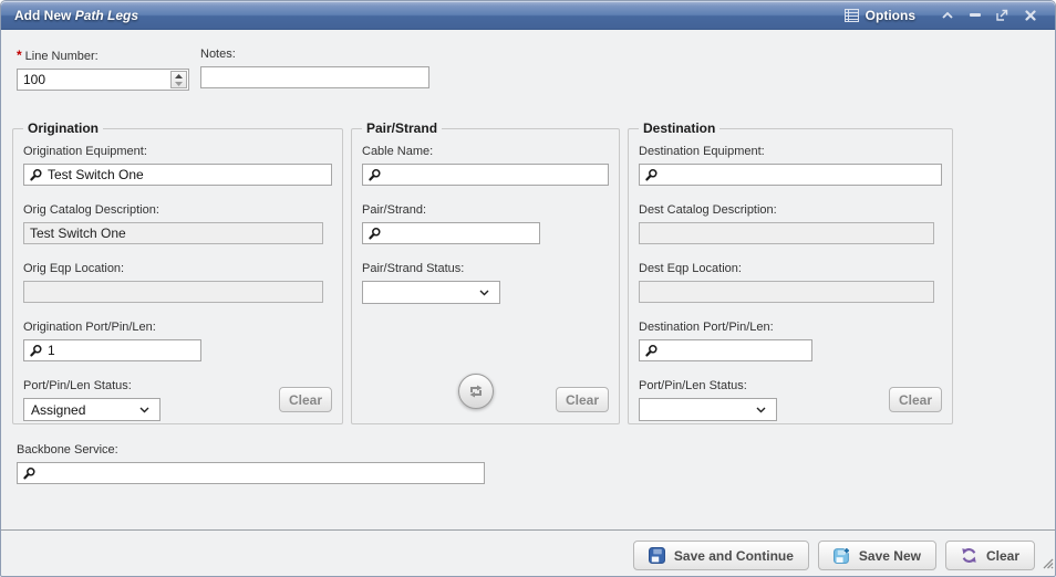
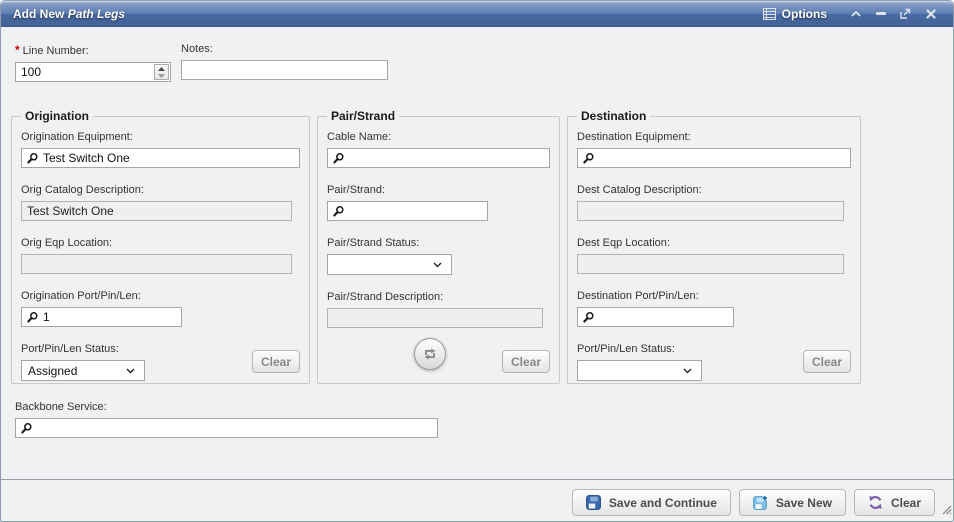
  Add New Path Legs
  Options
  * Line Number:
  100
  Notes:
  Origination
  Origination Equipment:
  Test Switch One
  Orig Catalog Description:
  Test Switch One
  Orig Eqp Location:
  Origination Port/Pin/Len:
  1
  Port/Pin/Len Status:
  Assigned
  Clear
  Pair/Strand
  Cable Name:
  Pair/Strand:
  Pair/Strand Status:
+ Pair/Strand Description:
  Clear
  Destination
  Destination Equipment:
  Dest Catalog Description:
  Dest Eqp Location:
  Destination Port/Pin/Len:
  Port/Pin/Len Status:
  Clear
  Backbone Service:
  Save and Continue
  Save New
  Clear
